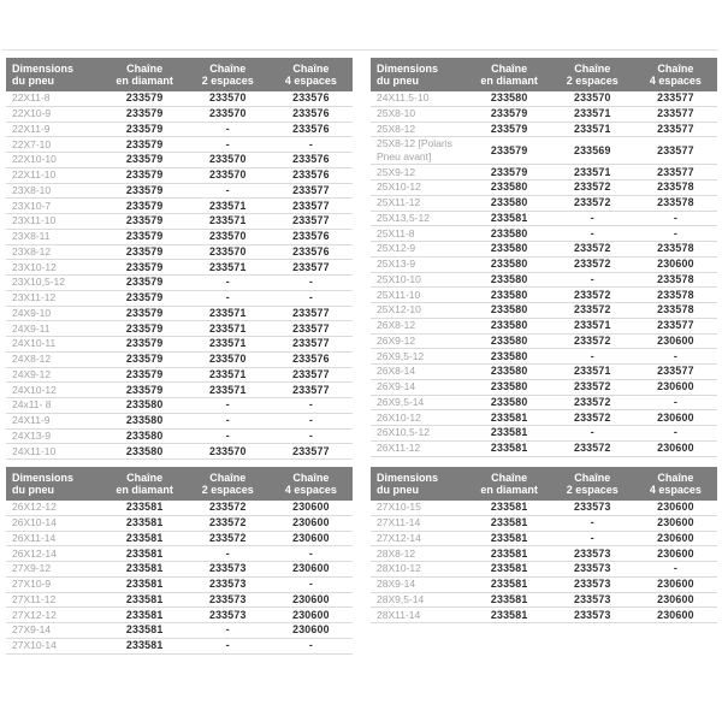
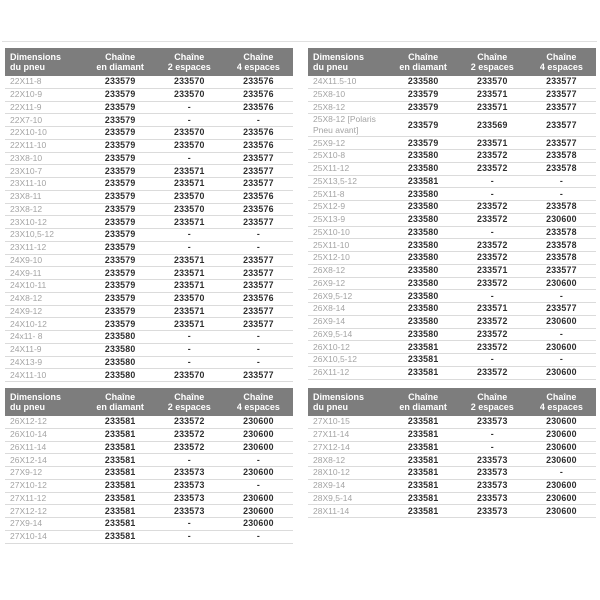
  Dimensions
  du pneu
  Chaîne
  en diamant
  Chaîne
  2 espaces
  Chaîne
  4 espaces
  22X11-8
  233579
  233570
  233576
  22X10-9
  233579
  233570
  233576
  22X11-9
  233579
  -
  233576
  22X7-10
  233579
  -
  -
  22X10-10
  233579
  233570
  233576
  22X11-10
  233579
  233570
  233576
  23X8-10
  233579
  -
  233577
  23X10-7
  233579
  233571
  233577
  23X11-10
  233579
  233571
  233577
  23X8-11
  233579
  233570
  233576
  23X8-12
  233579
  233570
  233576
  23X10-12
  233579
  233571
  233577
  23X10,5-12
  233579
  -
  -
  23X11-12
  233579
  -
  -
  24X9-10
  233579
  233571
  233577
  24X9-11
  233579
  233571
  233577
  24X10-11
  233579
  233571
  233577
  24X8-12
  233579
  233570
  233576
  24X9-12
  233579
  233571
  233577
  24X10-12
  233579
  233571
  233577
  24x11- 8
  233580
  -
  -
  24X11-9
  233580
  -
  -
  24X13-9
  233580
  -
  -
  24X11-10
  233580
  233570
  233577
  Dimensions
  du pneu
  Chaîne
  en diamant
  Chaîne
  2 espaces
  Chaîne
  4 espaces
  24X11.5-10
  233580
  233570
  233577
  25X8-10
  233579
  233571
  233577
  25X8-12
  233579
  233571
  233577
  25X8-12 [Polaris Pneu avant]
  233579
  233569
  233577
  25X9-12
  233579
  233571
  233577
- 25X10-12
+ 25X10-8
  233580
  233572
  233578
  25X11-12
  233580
  233572
  233578
  25X13,5-12
  233581
  -
  -
  25X11-8
  233580
  -
  -
  25X12-9
  233580
  233572
  233578
  25X13-9
  233580
  233572
  230600
  25X10-10
  233580
  -
  233578
  25X11-10
  233580
  233572
  233578
  25X12-10
  233580
  233572
  233578
  26X8-12
  233580
  233571
  233577
  26X9-12
  233580
  233572
  230600
  26X9,5-12
  233580
  -
  -
  26X8-14
  233580
  233571
  233577
  26X9-14
  233580
  233572
  230600
  26X9,5-14
  233580
  233572
  -
  26X10-12
  233581
  233572
  230600
  26X10,5-12
  233581
  -
  -
  26X11-12
  233581
  233572
  230600
  Dimensions
  du pneu
  Chaîne
  en diamant
  Chaîne
  2 espaces
  Chaîne
  4 espaces
  26X12-12
  233581
  233572
  230600
  26X10-14
  233581
  233572
  230600
  26X11-14
  233581
  233572
  230600
  26X12-14
  233581
  -
  -
  27X9-12
  233581
  233573
  230600
- 27X10-9
+ 27X10-12
  233581
  233573
  -
  27X11-12
  233581
  233573
  230600
  27X12-12
  233581
  233573
  230600
  27X9-14
  233581
  -
  230600
  27X10-14
  233581
  -
  -
  Dimensions
  du pneu
  Chaîne
  en diamant
  Chaîne
  2 espaces
  Chaîne
  4 espaces
  27X10-15
  233581
  233573
  230600
  27X11-14
  233581
  -
  230600
  27X12-14
  233581
  -
  230600
  28X8-12
  233581
  233573
  230600
  28X10-12
  233581
  233573
  -
  28X9-14
  233581
  233573
  230600
  28X9,5-14
  233581
  233573
  230600
  28X11-14
  233581
  233573
  230600
